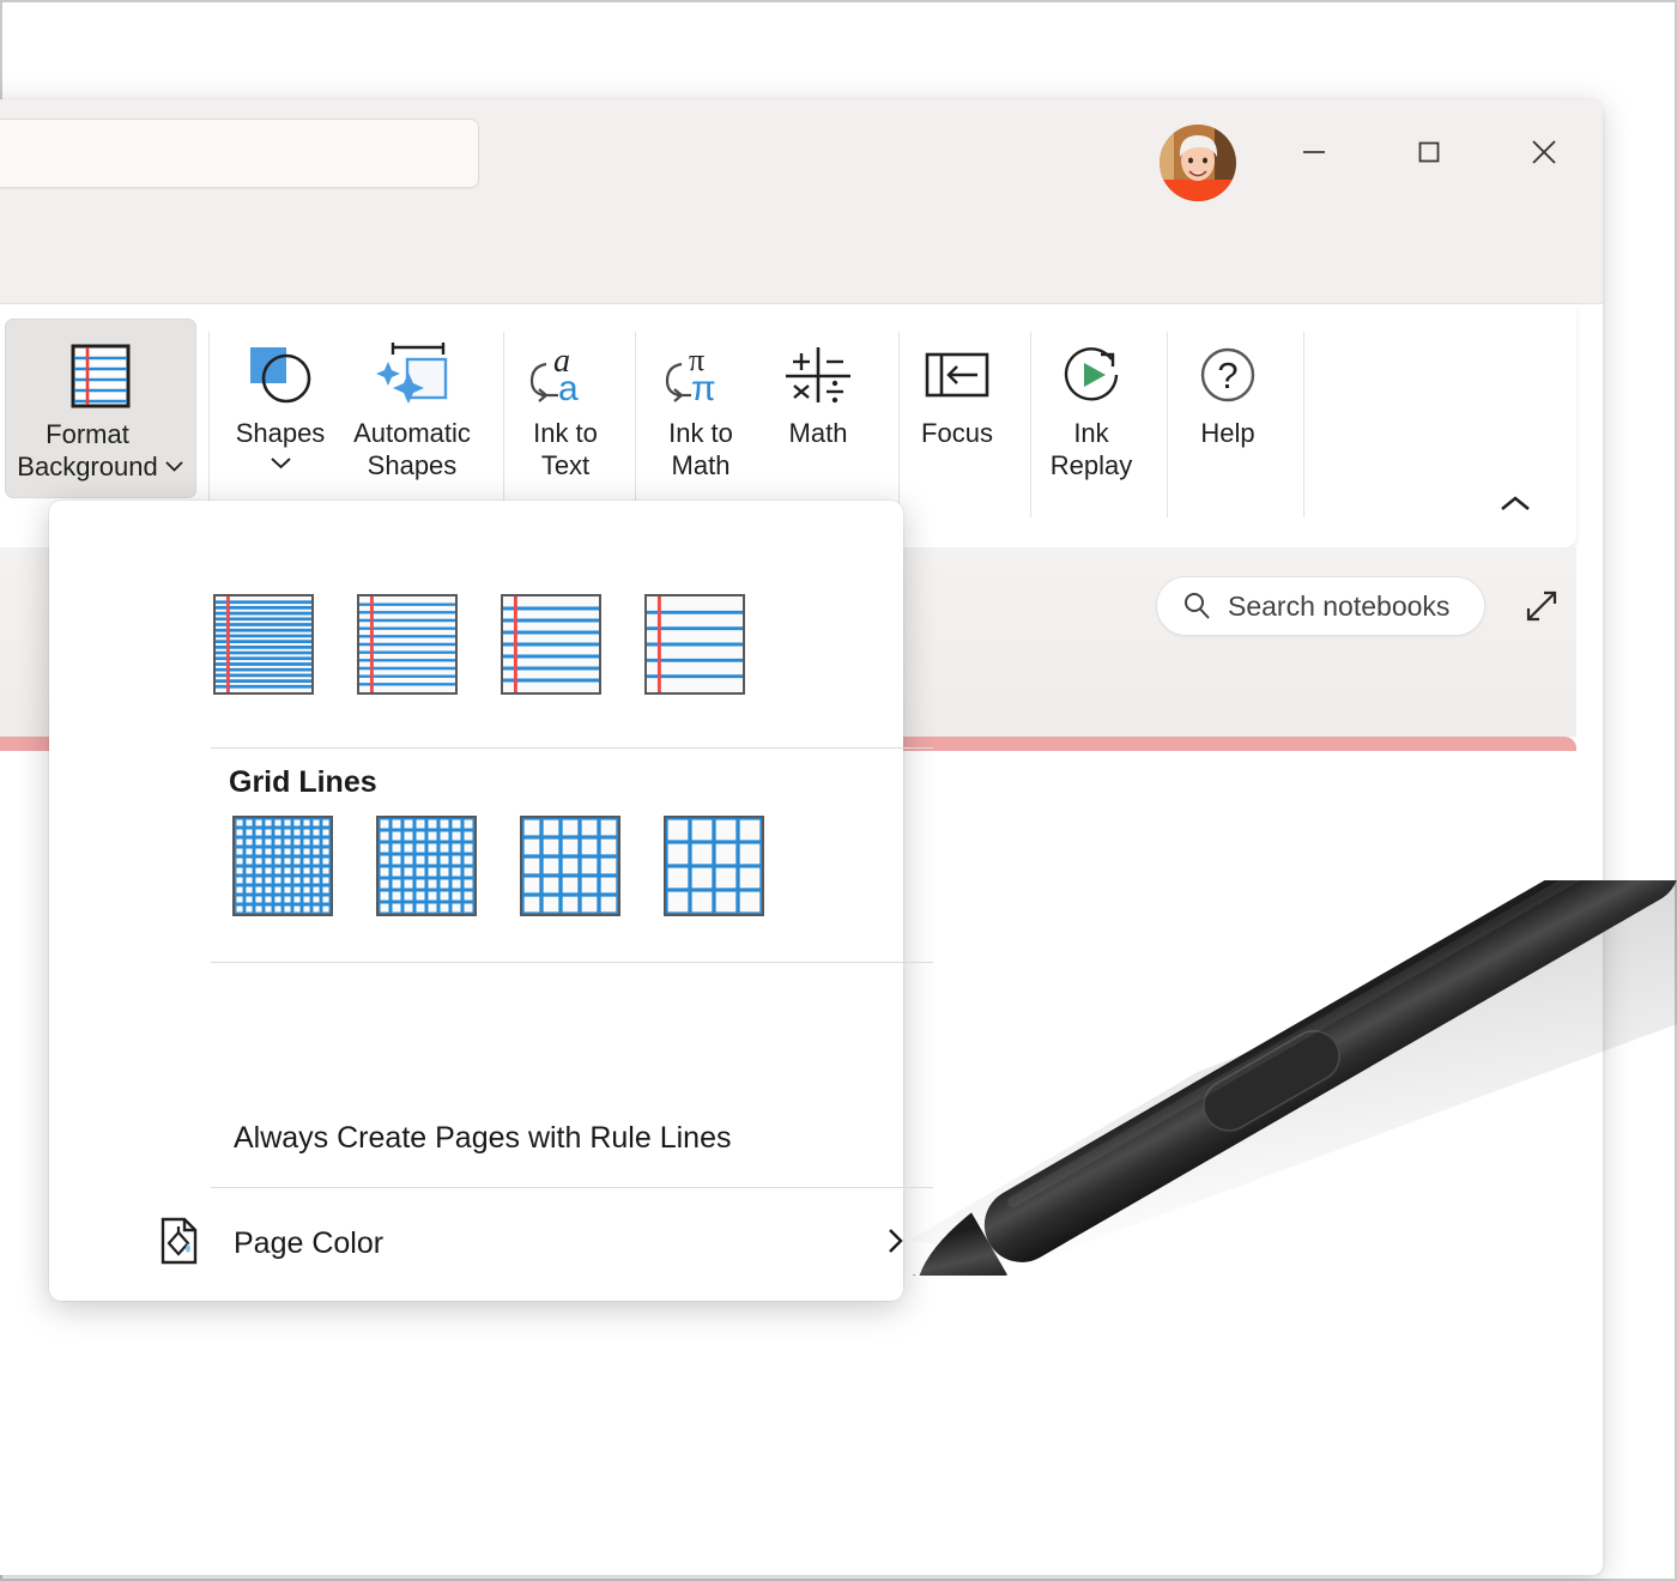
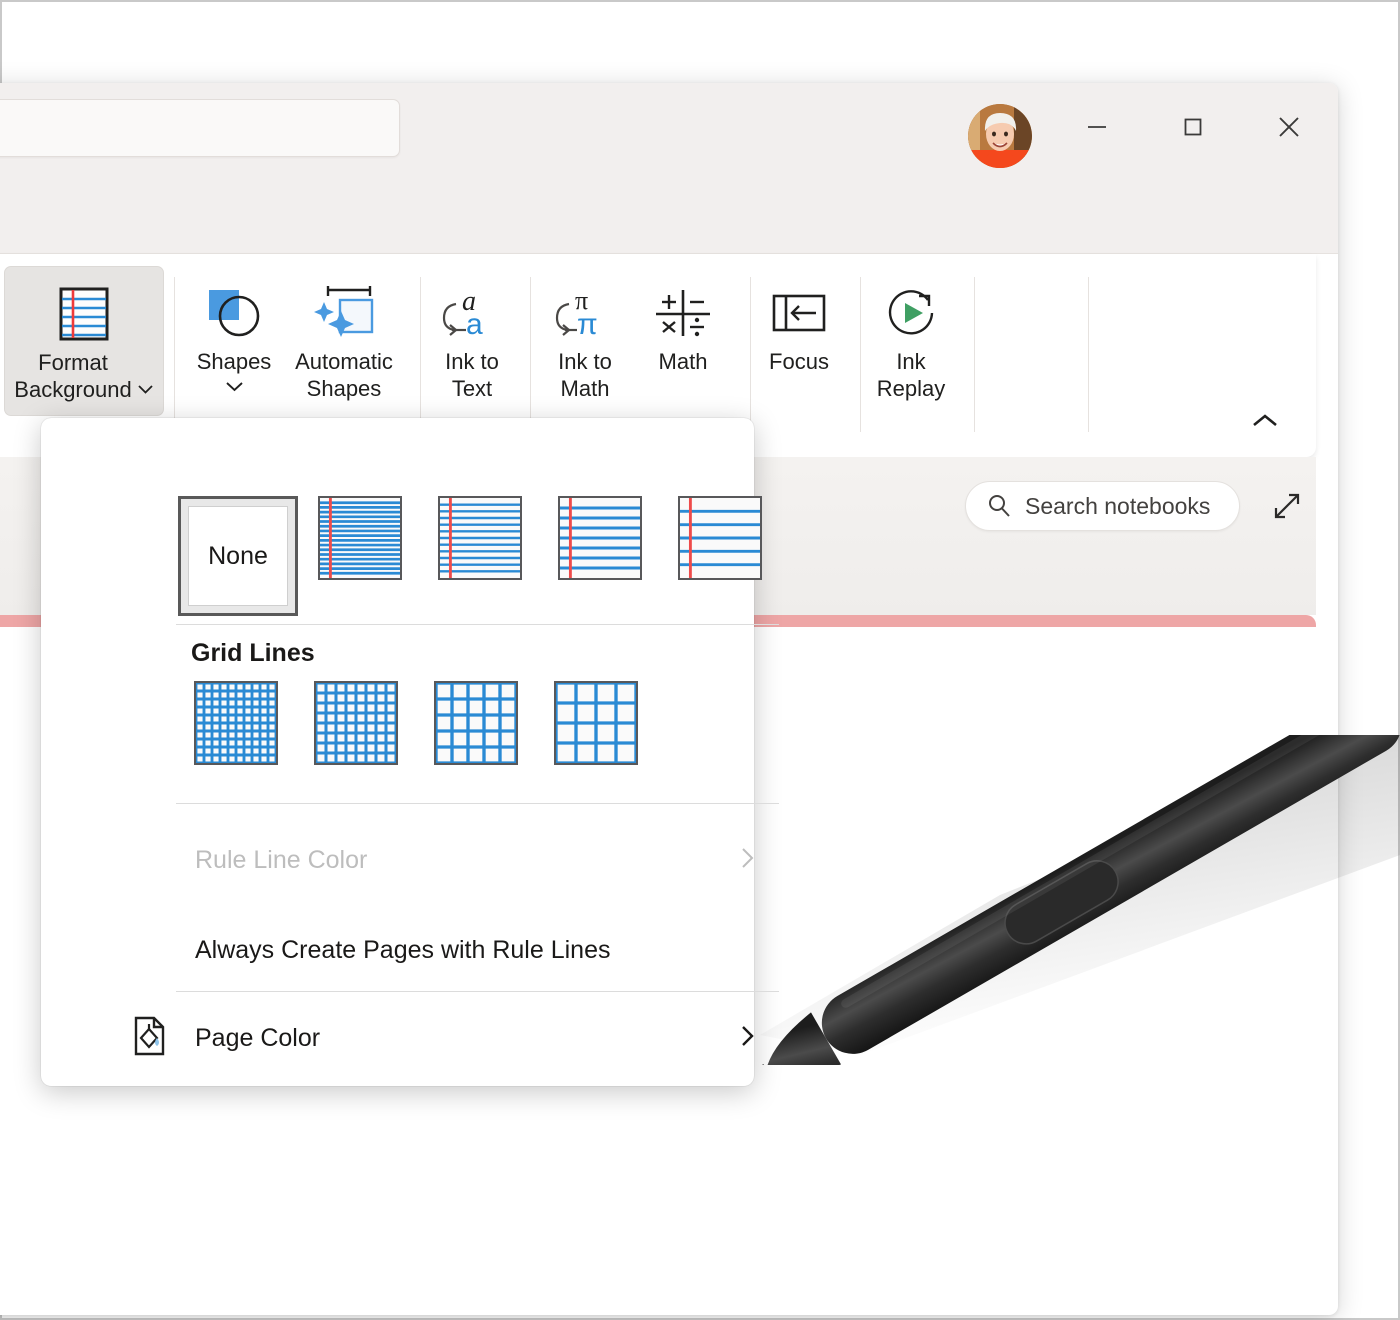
  Format
  Background
  Shapes
  Automatic
  Shapes
  a
  a
  Ink to
  Text
  π
  π
  Ink to
  Math
  Math
  Focus
  Ink
  Replay
- ?
- Help
  Search notebooks
+ None
  Grid Lines
+ Rule Line Color
  Always Create Pages with Rule Lines
  Page Color
